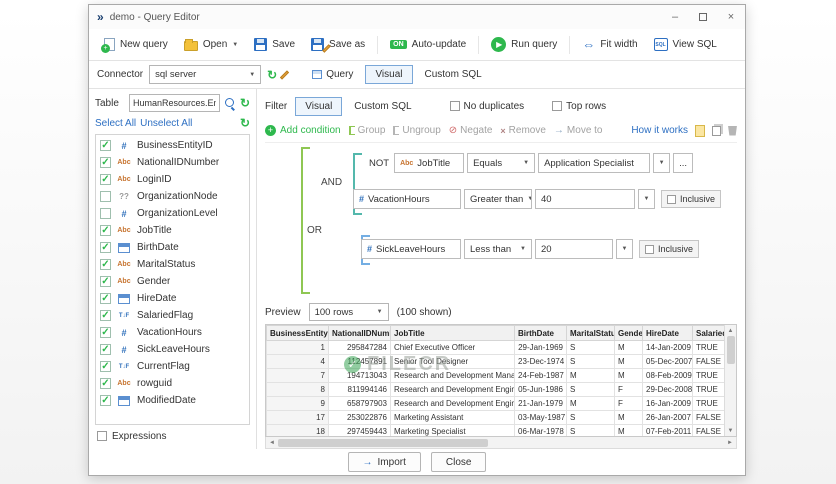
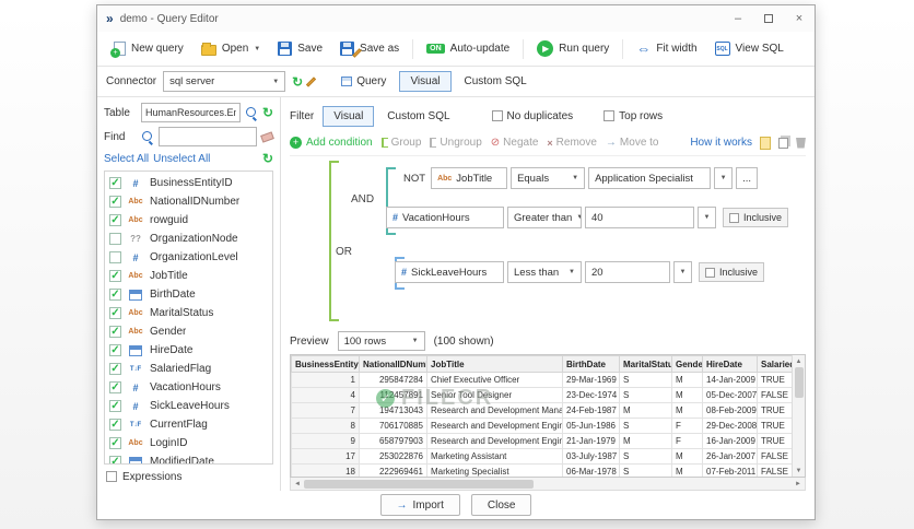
  »
  demo - Query Editor
  –
  ×
  New query
  Open
  Save
  Save as
  Auto-update
  ▶
  Run query
  ⇔
  Fit width
  View SQL
  Connector
  sql server
  ↻
  Query
  Visual
  Custom SQL
  Table
  HumanResources.E
  ↻
+ Find
  Select All
  Unselect All
  ↻
  ✓
  #
  BusinessEntityID
  ✓
  NationalIDNumber
  ✓
- LoginID
+ rowguid
  ??
  OrganizationNode
  #
  OrganizationLevel
  ✓
  JobTitle
  ✓
  BirthDate
  ✓
  MaritalStatus
  ✓
  Gender
  ✓
  HireDate
  ✓
  SalariedFlag
  ✓
  #
  VacationHours
  ✓
  #
  SickLeaveHours
  ✓
  CurrentFlag
  ✓
- rowguid
+ LoginID
  ✓
  ModifiedDate
  Expressions
  Filter
  Visual
  Custom SQL
  No duplicates
  Top rows
  +
  Add condition
  Group
  Ungroup
  ⊘
  Negate
  ×
  Remove
  →
  Move to
  How it works
  AND
  OR
  NOT
  JobTitle
  Equals
  Application Specialist
  ...
  #
  VacationHours
  Greater than
  40
  Inclusive
  #
  SickLeaveHours
  Less than
  20
  Inclusive
  Preview
  100 rows
  (100 shown)
  BusinessEntity	NationalIDNum	JobTitle	BirthDate	MaritalStatu	Gende	HireDate	Salarie
- 1	295847284	Chief Executive Officer	29-Jan-1969	S	M	14-Jan-2009	TRUE
+ 1	295847284	Chief Executive Officer	29-Mar-1969	S	M	14-Jan-2009	TRUE
  4	112457891	Senior Tool Designer	23-Dec-1974	S	M	05-Dec-2007	FALSE
  7	194713043	Research and Development Mana	24-Feb-1987	M	M	08-Feb-2009	TRUE
- 8	811994146	Research and Development Engin	05-Jun-1986	S	F	29-Dec-2008	TRUE
+ 8	706170885	Research and Development Engin	05-Jun-1986	S	F	29-Dec-2008	TRUE
  9	658797903	Research and Development Engin	21-Jan-1979	M	F	16-Jan-2009	TRUE
- 17	253022876	Marketing Assistant	03-May-1987	S	M	26-Jan-2007	FALSE
+ 17	253022876	Marketing Assistant	03-July-1987	S	M	26-Jan-2007	FALSE
- 18	297459443	Marketing Specialist	06-Mar-1978	S	M	07-Feb-2011	FALSE
+ 18	222969461	Marketing Specialist	06-Mar-1978	S	M	07-Feb-2011	FALSE
  ✓
  FILECR
  →
  Import
  Close
